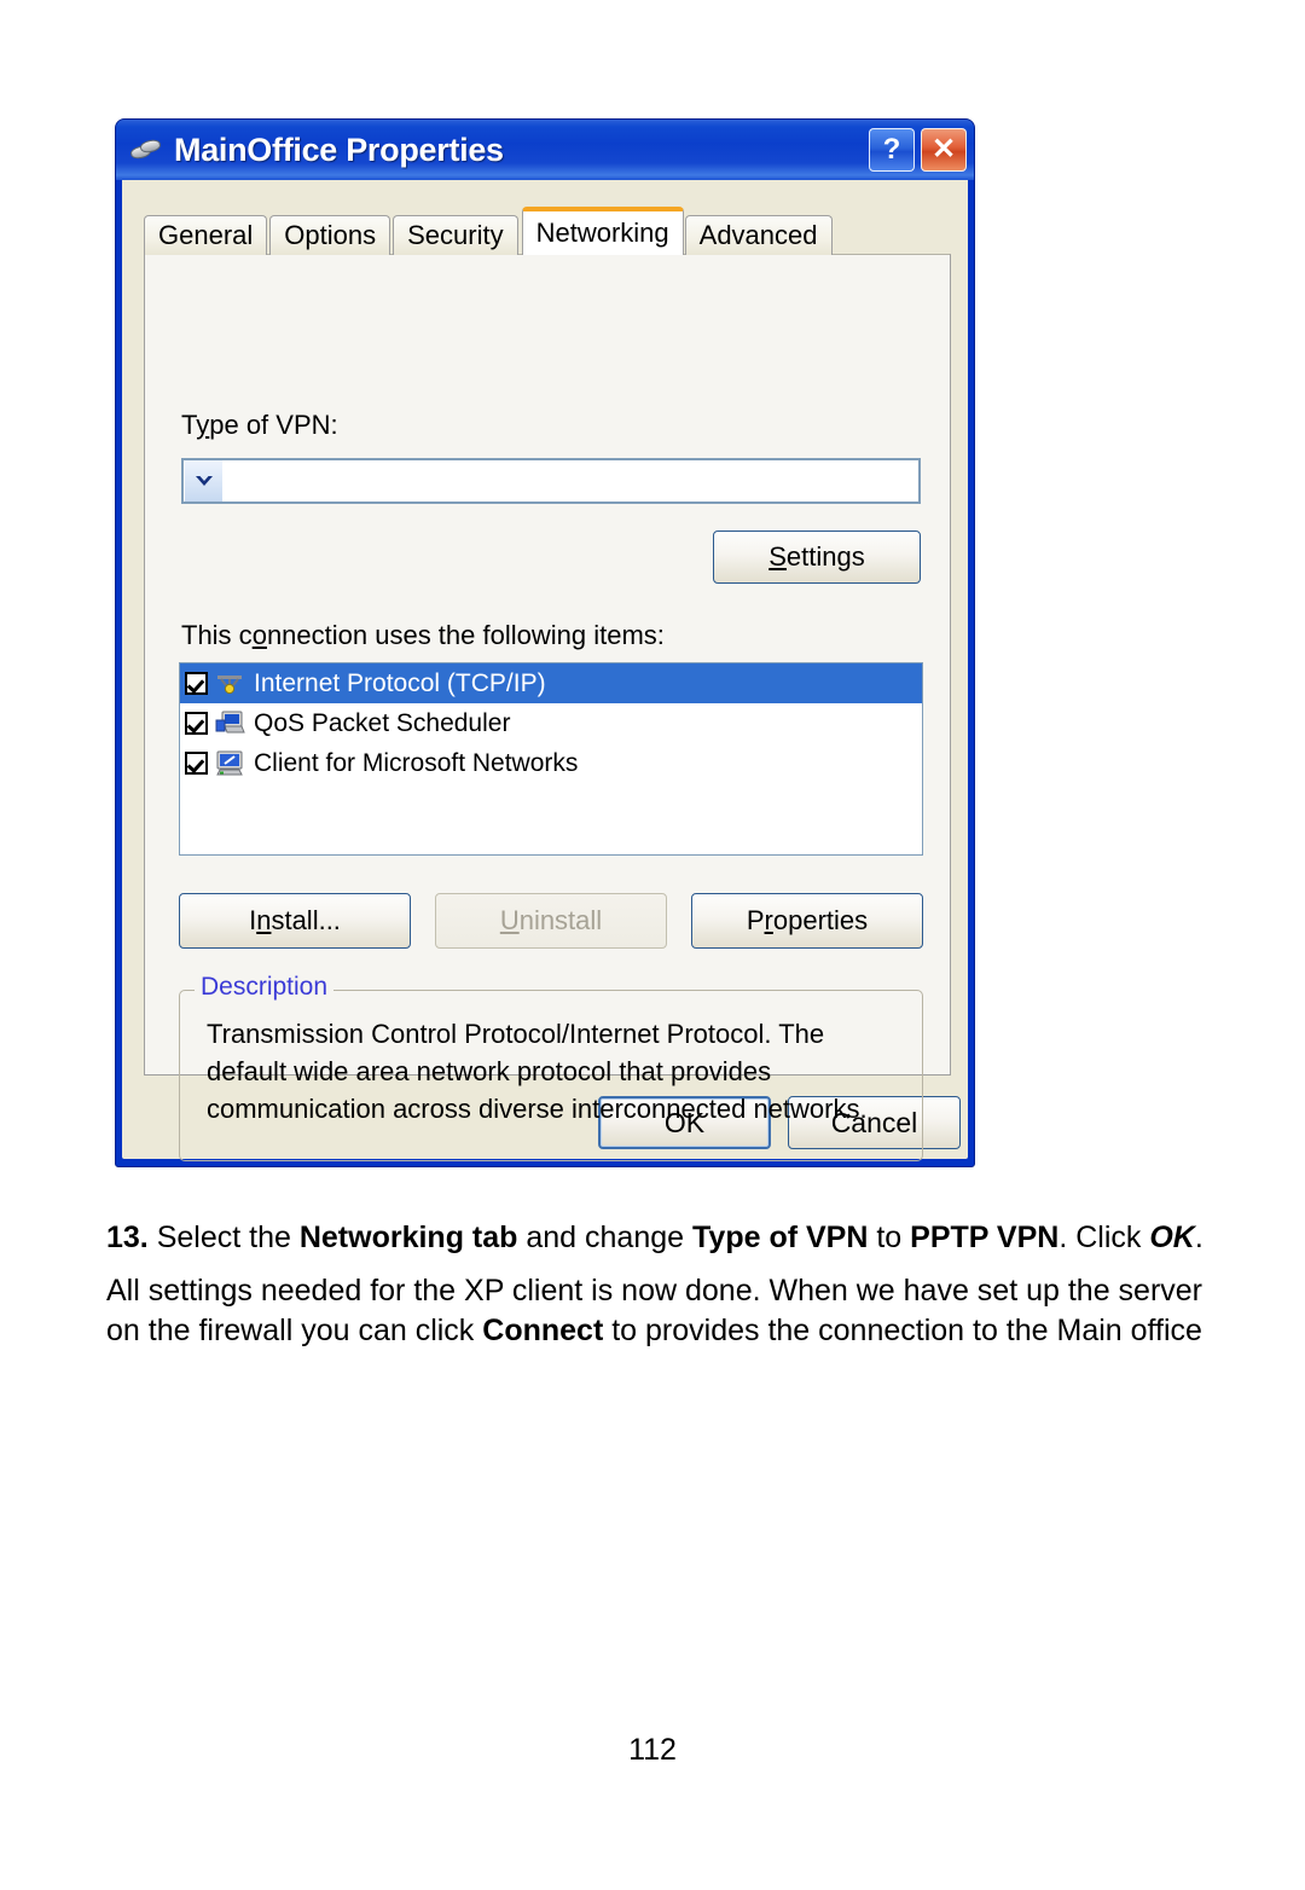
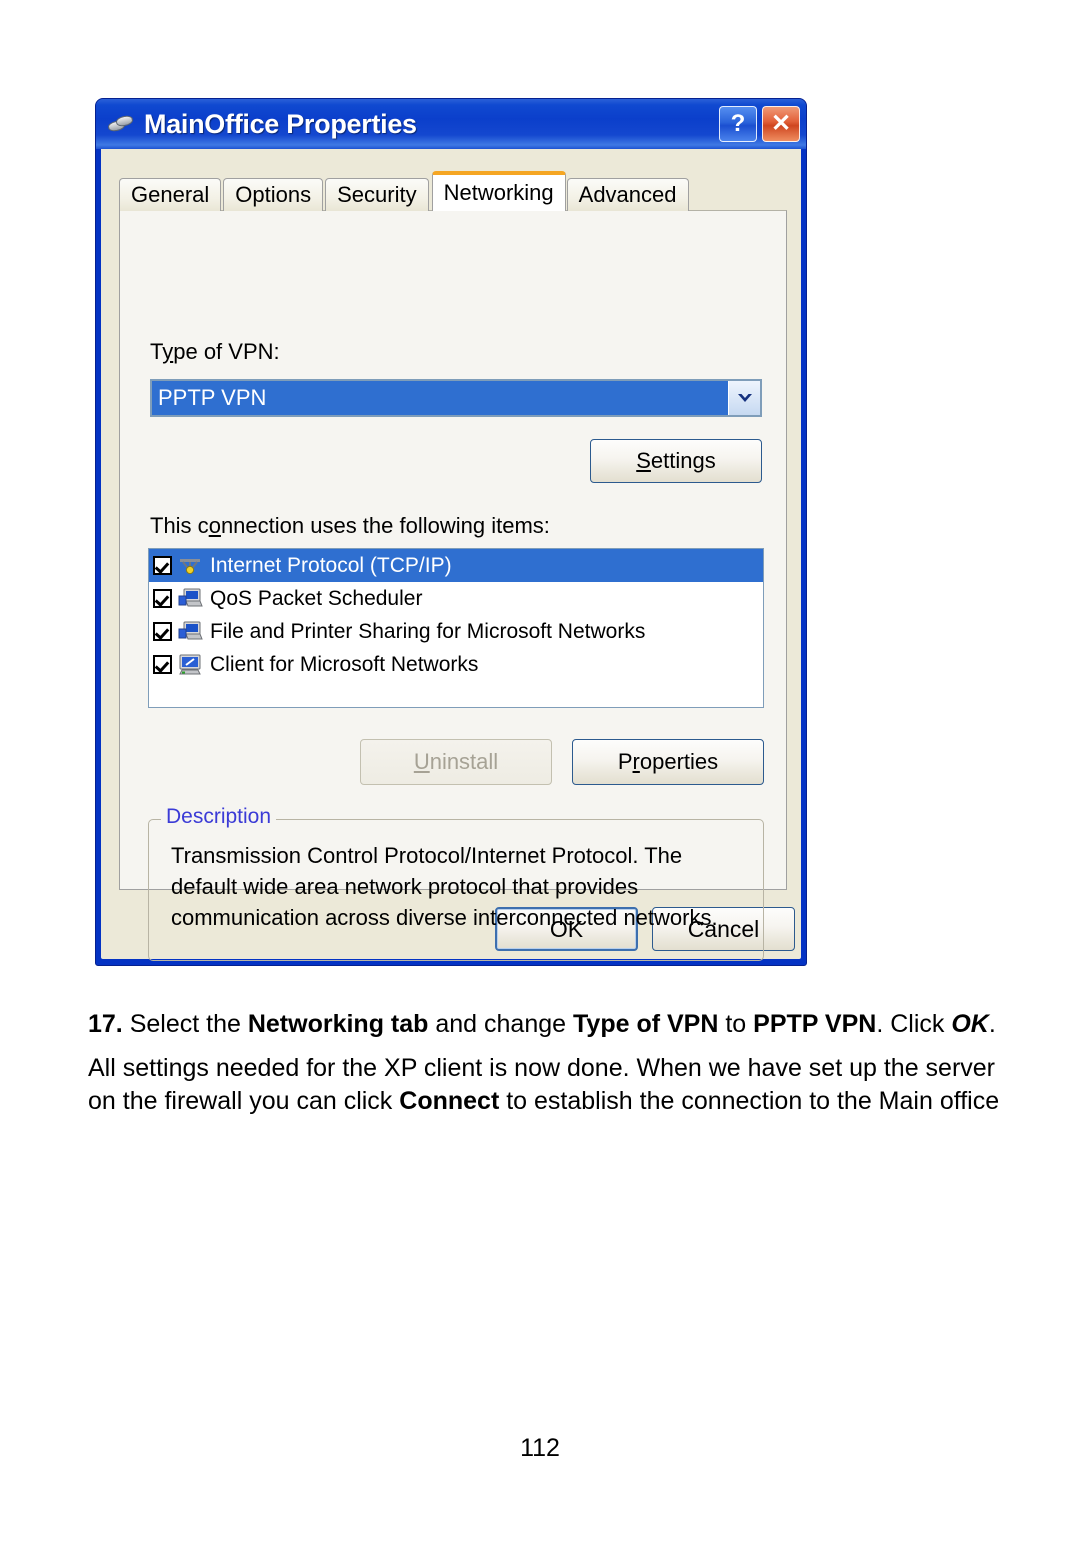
  MainOffice Properties
  ?
  ✕
  General
  Options
  Security
  Networking
  Advanced
  Type of VPN:
+ PPTP VPN
  Settings
  This connection uses the following items:
  Internet Protocol (TCP/IP)
  QoS Packet Scheduler
+ File and Printer Sharing for Microsoft Networks
  Client for Microsoft Networks
- Install...
  Uninstall
  Properties
  Description
  Transmission Control Protocol/Internet Protocol. The default wide area network protocol that provides communication across diverse interconnected networks.
  OK
  Cancel
- 13. Select the Networking tab and change Type of VPN to PPTP VPN. Click OK.
+ 17. Select the Networking tab and change Type of VPN to PPTP VPN. Click OK.
- All settings needed for the XP client is now done. When we have set up the server on the firewall you can click Connect to provides the connection to the Main office
+ All settings needed for the XP client is now done. When we have set up the server on the firewall you can click Connect to establish the connection to the Main office
  112
